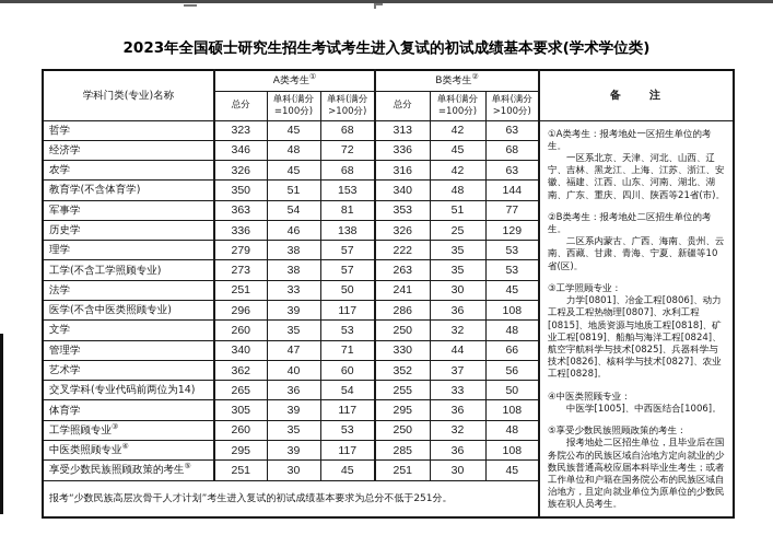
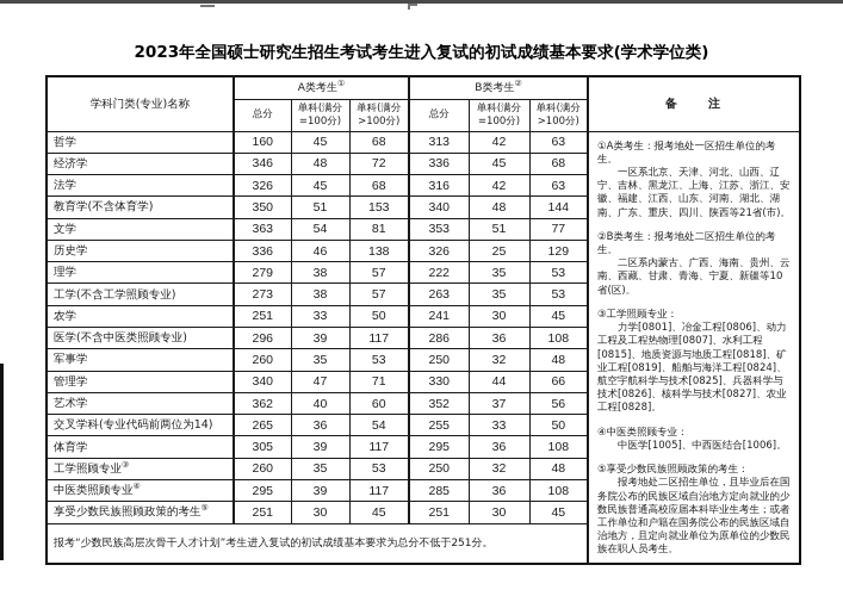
  2023年全国硕士研究生招生考试考生进入复试的初试成绩基本要求(学术学位类)
  学科门类(专业)名称	A类考生①	B类考生②	备 注
  总分	单科(满分=100分)	单科(满分>100分)	总分	单科(满分=100分)	单科(满分>100分)
- 哲学	323	45	68	313	42	63	①A类考生：报考地处一区招生单位的考生。一区系北京、天津、河北、山西、辽宁、吉林、黑龙江、上海、江苏、浙江、安徽、福建、江西、山东、河南、湖北、湖南、广东、重庆、四川、陕西等21省(市)。②B类考生：报考地处二区招生单位的考生。二区系内蒙古、广西、海南、贵州、云南、西藏、甘肃、青海、宁夏、新疆等10省(区)。③工学照顾专业：力学[0801]、冶金工程[0806]、动力工程及工程热物理[0807]、水利工程[0815]、地质资源与地质工程[0818]、矿业工程[0819]、船舶与海洋工程[0824]、航空宇航科学与技术[0825]、兵器科学与技术[0826]、核科学与技术[0827]、农业工程[0828]。④中医类照顾专业：中医学[1005]、中西医结合[1006]。⑤享受少数民族照顾政策的考生：报考地处二区招生单位，且毕业后在国务院公布的民族区域自治地方定向就业的少数民族普通高校应届本科毕业生考生；或者工作单位和户籍在国务院公布的民族区域自治地方，且定向就业单位为原单位的少数民族在职人员考生。
+ 哲学	160	45	68	313	42	63	①A类考生：报考地处一区招生单位的考生。一区系北京、天津、河北、山西、辽宁、吉林、黑龙江、上海、江苏、浙江、安徽、福建、江西、山东、河南、湖北、湖南、广东、重庆、四川、陕西等21省(市)。②B类考生：报考地处二区招生单位的考生。二区系内蒙古、广西、海南、贵州、云南、西藏、甘肃、青海、宁夏、新疆等10省(区)。③工学照顾专业：力学[0801]、冶金工程[0806]、动力工程及工程热物理[0807]、水利工程[0815]、地质资源与地质工程[0818]、矿业工程[0819]、船舶与海洋工程[0824]、航空宇航科学与技术[0825]、兵器科学与技术[0826]、核科学与技术[0827]、农业工程[0828]。④中医类照顾专业：中医学[1005]、中西医结合[1006]。⑤享受少数民族照顾政策的考生：报考地处二区招生单位，且毕业后在国务院公布的民族区域自治地方定向就业的少数民族普通高校应届本科毕业生考生；或者工作单位和户籍在国务院公布的民族区域自治地方，且定向就业单位为原单位的少数民族在职人员考生。
  经济学	346	48	72	336	45	68
- 农学	326	45	68	316	42	63
+ 法学	326	45	68	316	42	63
  教育学(不含体育学)	350	51	153	340	48	144
- 军事学	363	54	81	353	51	77
+ 文学	363	54	81	353	51	77
  历史学	336	46	138	326	25	129
  理学	279	38	57	222	35	53
  工学(不含工学照顾专业)	273	38	57	263	35	53
- 法学	251	33	50	241	30	45
+ 农学	251	33	50	241	30	45
  医学(不含中医类照顾专业)	296	39	117	286	36	108
- 文学	260	35	53	250	32	48
+ 军事学	260	35	53	250	32	48
  管理学	340	47	71	330	44	66
  艺术学	362	40	60	352	37	56
  交叉学科(专业代码前两位为14)	265	36	54	255	33	50
  体育学	305	39	117	295	36	108
  工学照顾专业③	260	35	53	250	32	48
  中医类照顾专业④	295	39	117	285	36	108
  享受少数民族照顾政策的考生⑤	251	30	45	251	30	45
  报考“少数民族高层次骨干人才计划”考生进入复试的初试成绩基本要求为总分不低于251分。
